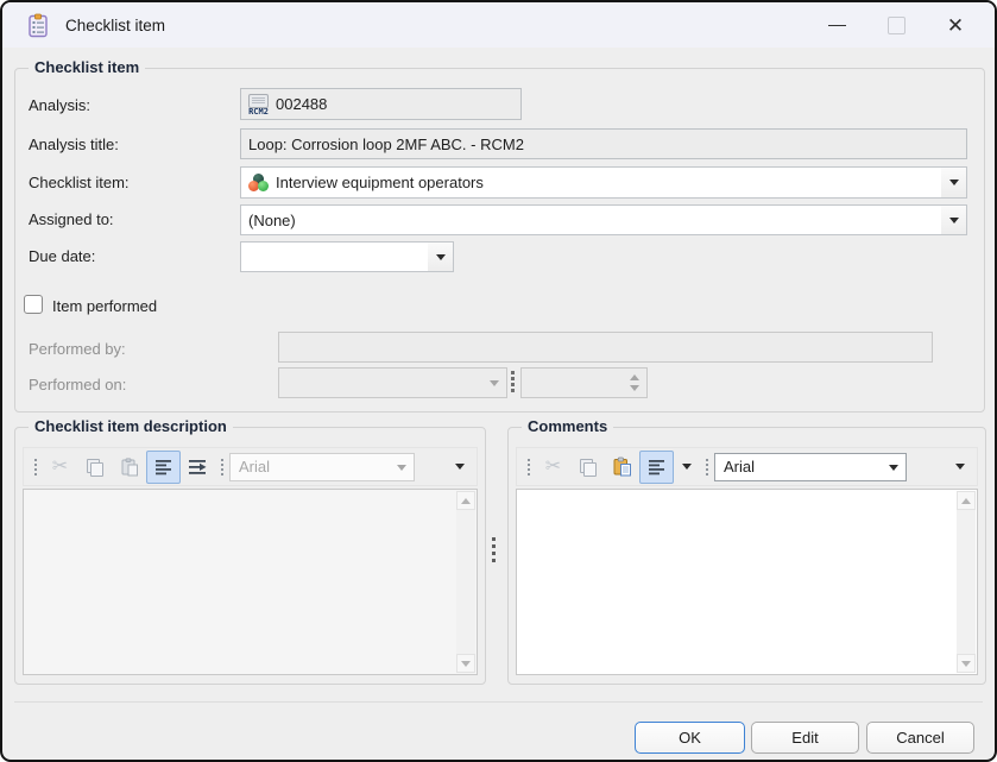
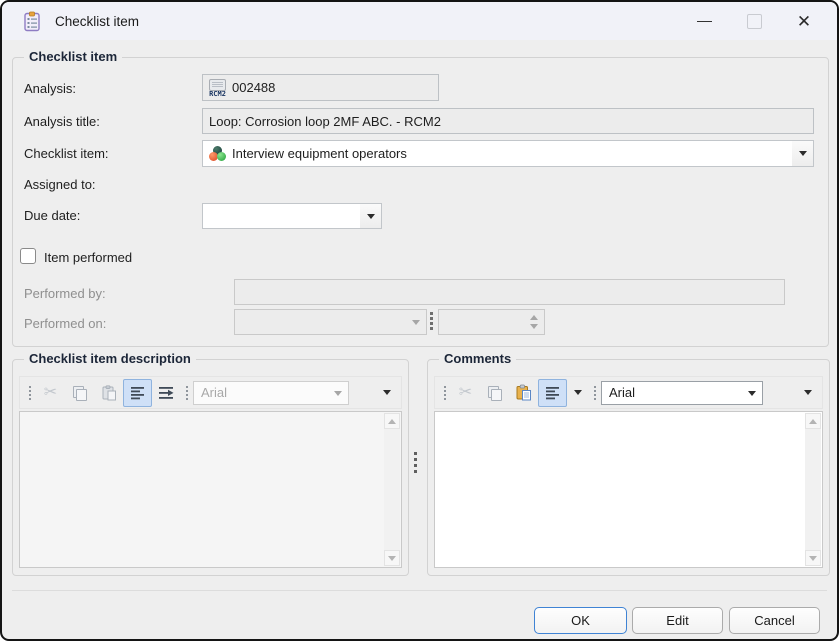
  Checklist item
  ✕
  Checklist item
  Analysis:
  RCM2
  002488
  Analysis title:
  Loop: Corrosion loop 2MF ABC. - RCM2
  Checklist item:
  Interview equipment operators
  Assigned to:
- (None)
  Due date:
  Item performed
  Performed by:
  Performed on:
  Checklist item description
  ✂
  Arial
  Comments
  ✂
  Arial
  OK
  Edit
  Cancel
